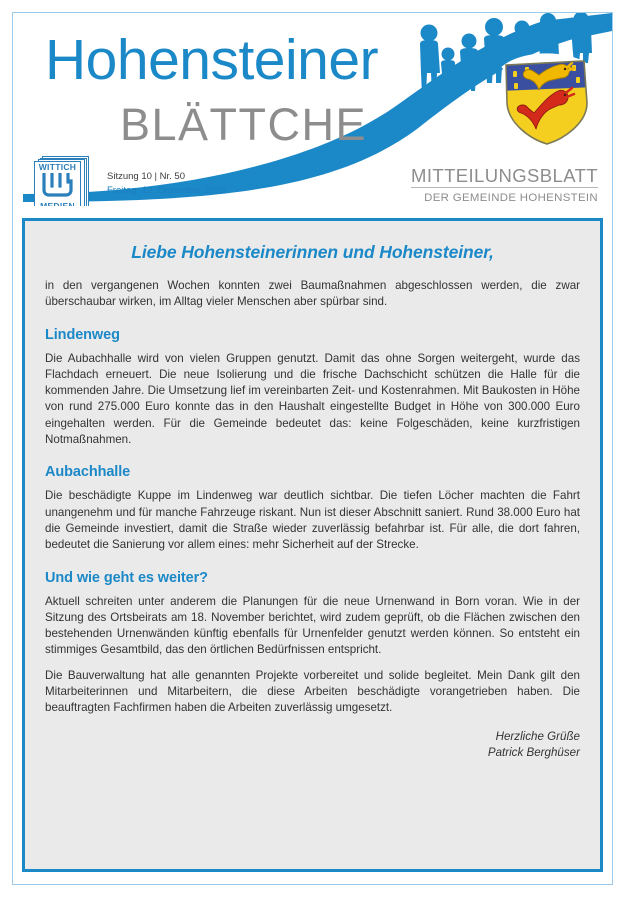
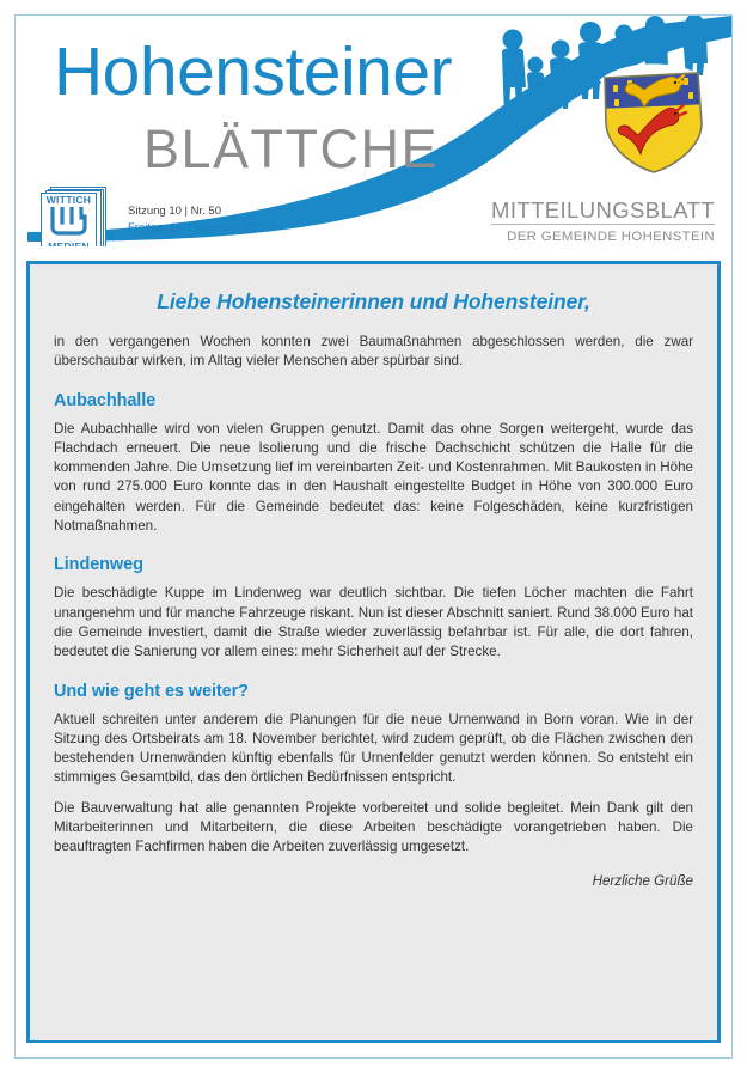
  Hohensteiner
  BLÄTTCHE
  WITTICH
  Sitzung 10 | Nr. 50
  Freitag, 12. Dezember 2025
  MITTEILUNGSBLATT
  DER GEMEINDE HOHENSTEIN
  Liebe Hohensteinerinnen und Hohensteiner,
  in den vergangenen Wochen konnten zwei Baumaßnahmen abgeschlossen werden, die zwar überschaubar wirken, im Alltag vieler Menschen aber spürbar sind.
- Lindenweg
+ Aubachhalle
  Die Aubachhalle wird von vielen Gruppen genutzt. Damit das ohne Sorgen weitergeht, wurde das Flachdach erneuert. Die neue Isolierung und die frische Dachschicht schützen die Halle für die kommenden Jahre. Die Umsetzung lief im vereinbarten Zeit- und Kostenrahmen. Mit Baukosten in Höhe von rund 275.000 Euro konnte das in den Haushalt eingestellte Budget in Höhe von 300.000 Euro eingehalten werden. Für die Gemeinde bedeutet das: keine Folgeschäden, keine kurzfristigen Notmaßnahmen.
- Aubachhalle
+ Lindenweg
  Die beschädigte Kuppe im Lindenweg war deutlich sichtbar. Die tiefen Löcher machten die Fahrt unangenehm und für manche Fahrzeuge riskant. Nun ist dieser Abschnitt saniert. Rund 38.000 Euro hat die Gemeinde investiert, damit die Straße wieder zuverlässig befahrbar ist. Für alle, die dort fahren, bedeutet die Sanierung vor allem eines: mehr Sicherheit auf der Strecke.
  Und wie geht es weiter?
  Aktuell schreiten unter anderem die Planungen für die neue Urnenwand in Born voran. Wie in der Sitzung des Ortsbeirats am 18. November berichtet, wird zudem geprüft, ob die Flächen zwischen den bestehenden Urnenwänden künftig ebenfalls für Urnenfelder genutzt werden können. So entsteht ein stimmiges Gesamtbild, das den örtlichen Bedürfnissen entspricht.
  Die Bauverwaltung hat alle genannten Projekte vorbereitet und solide begleitet. Mein Dank gilt den Mitarbeiterinnen und Mitarbeitern, die diese Arbeiten beschädigte vorangetrieben haben. Die beauftragten Fachfirmen haben die Arbeiten zuverlässig umgesetzt.
  Herzliche Grüße
- Patrick Berghüser
